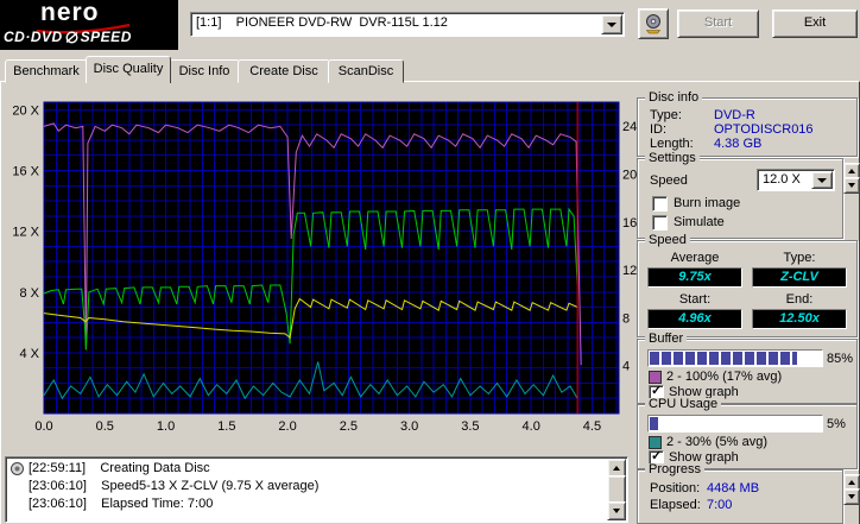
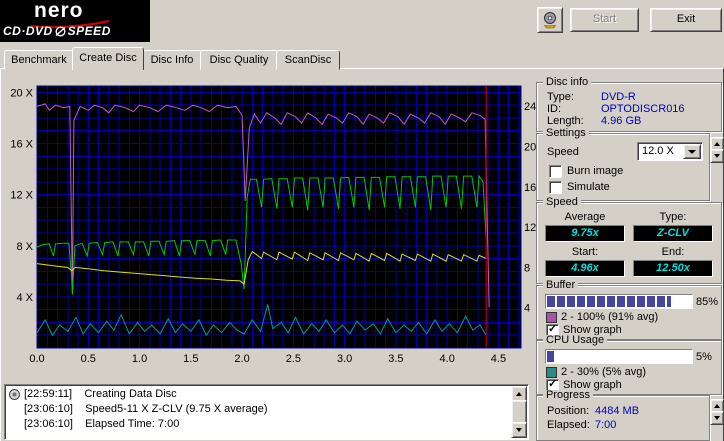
  nero
  CD·DVD
  SPEED
- [1:1] PIONEER DVD-RW DVR-115L 1.12
  Start
  Exit
  Benchmark
- Disc Quality
+ Create Disc
  Disc Info
- Create Disc
+ Disc Quality
  ScanDisc
  4 X
  8 X
  12 X
  16 X
  20 X
  4
  8
  12
  16
  20
  24
  0.0
  0.5
  1.0
  1.5
  2.0
  2.5
  3.0
  3.5
  4.0
  4.5
  [22:59:11] Creating Data Disc
- [23:06:10] Speed5-13 X Z-CLV (9.75 X average)
+ [23:06:10] Speed5-11 X Z-CLV (9.75 X average)
  [23:06:10] Elapsed Time: 7:00
  Disc info
  Type:
  DVD-R
  ID:
  OPTODISCR016
  Length:
- 4.38 GB
+ 4.96 GB
  Settings
  Speed
  12.0 X
  Burn image
  Simulate
  Speed
  Average
  Type:
  9.75x
  Z-CLV
  Start:
  End:
  4.96x
  12.50x
  Buffer
  85%
- 2 - 100% (17% avg)
+ 2 - 100% (91% avg)
  ✓
  Show graph
  CPU Usage
  5%
  2 - 30% (5% avg)
  ✓
  Show graph
  Progress
  Position:
  4484 MB
  Elapsed:
  7:00
